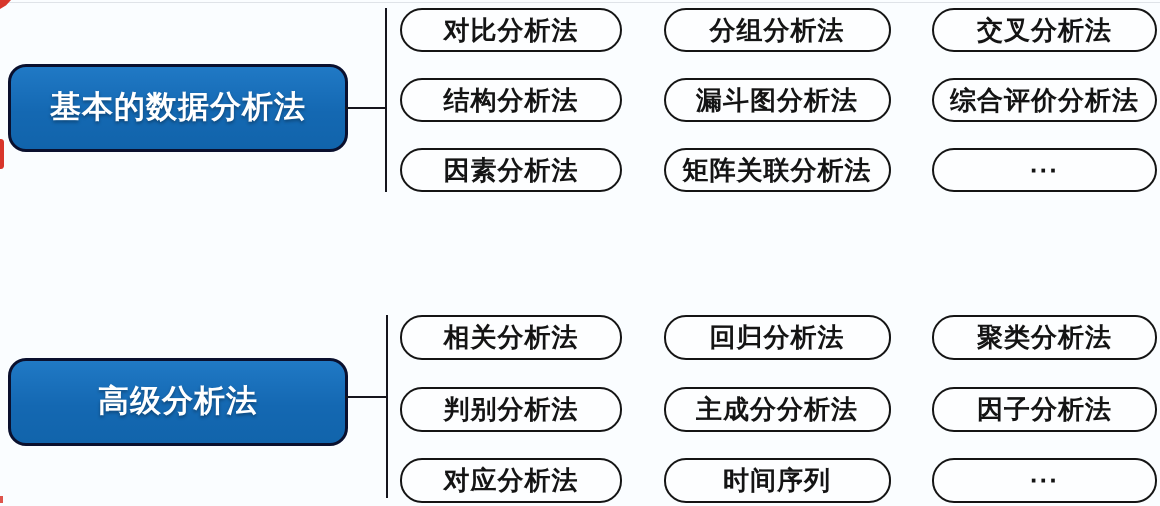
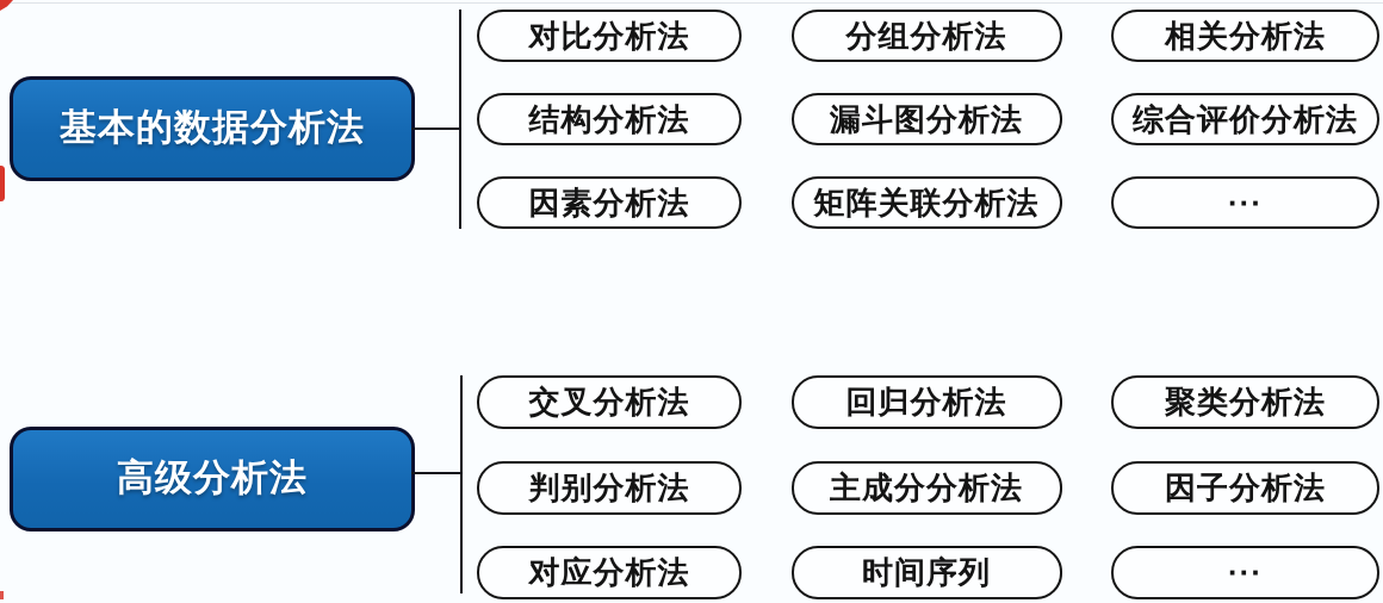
  基本的数据分析法
  对比分析法
  分组分析法
- 交叉分析法
+ 相关分析法
  结构分析法
  漏斗图分析法
  综合评价分析法
  因素分析法
  矩阵关联分析法
  ···
  高级分析法
- 相关分析法
+ 交叉分析法
  回归分析法
  聚类分析法
  判别分析法
  主成分分析法
  因子分析法
  对应分析法
  时间序列
  ···
